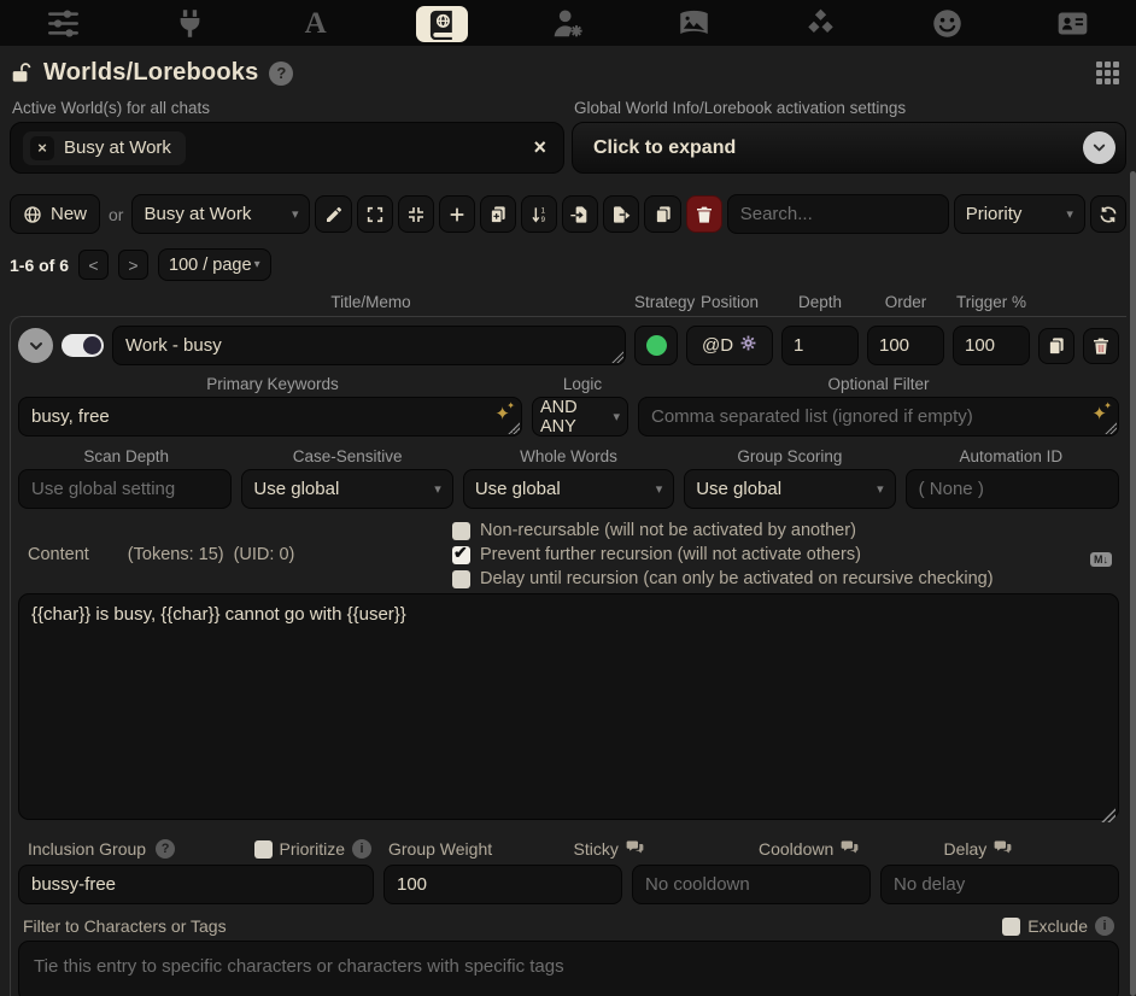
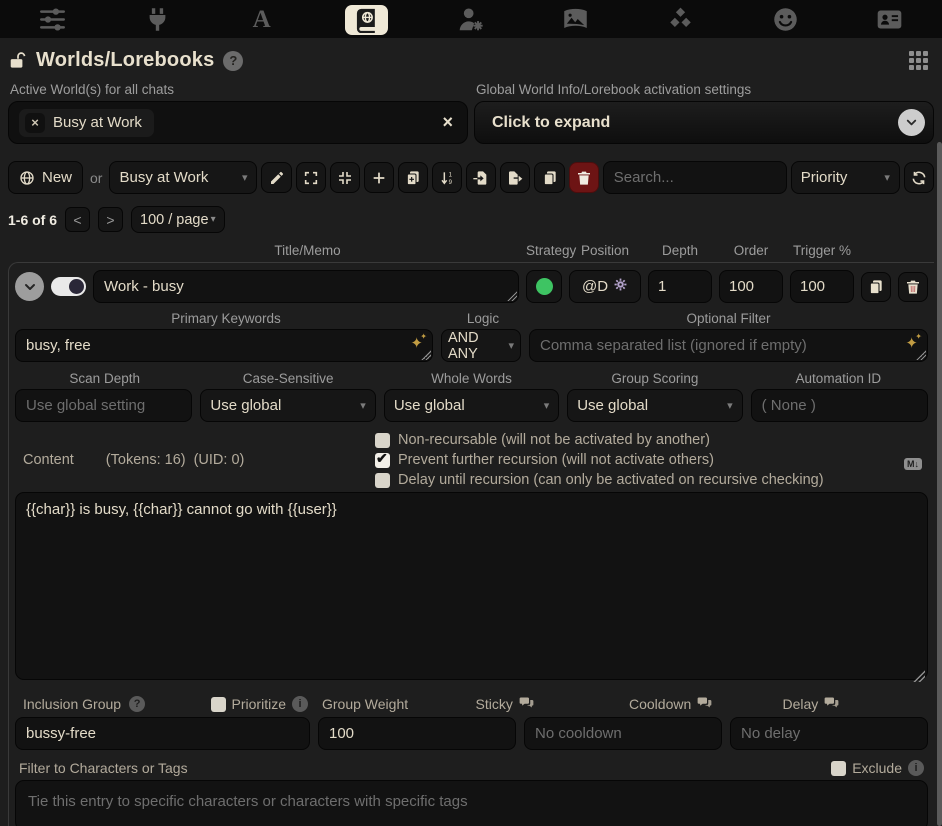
  A
  Worlds/Lorebooks
  ?
  Active World(s) for all chats
  ×
  Busy at Work
  ×
  Global World Info/Lorebook activation settings
  Click to expand
  New
  or
  Busy at Work
  ▾
  Search...
  Priority
  ▾
  1-6 of 6
  <
  >
  100 / page
  ▾
  Title/Memo
  Strateg
  Position
  Depth
  Order
  Trigger %
  Work - busy
  @D
  1
  100
  100
  Primary Keywords
  Logic
  Optional Filter
  busy, free
  ✦
  AND ANY
  ▾
  Comma separated list (ignored if empty)
  ✦
  Scan Depth
  Case-Sensitive
  Whole Words
  Group Scoring
  Automation ID
  Use global setting
  Use global
  ▾
  Use global
  ▾
  Use global
  ▾
  ( None )
  Content
- (Tokens: 15)
+ (Tokens: 16)
  (UID: 0)
  Non-recursable (will not be activated by another)
  Prevent further recursion (will not activate others)
  Delay until recursion (can only be activated on recursive checking)
  M↓
  {{char}} is busy, {{char}} cannot go with {{user}}
  Inclusion Group
  ?
  Prioritize
  i
  Group Weight
  Sticky
  Cooldown
  Delay
  bussy-free
  100
  No cooldown
  No delay
  Filter to Characters or Tags
  Exclude
  i
  Tie this entry to specific characters or characters with specific tags
